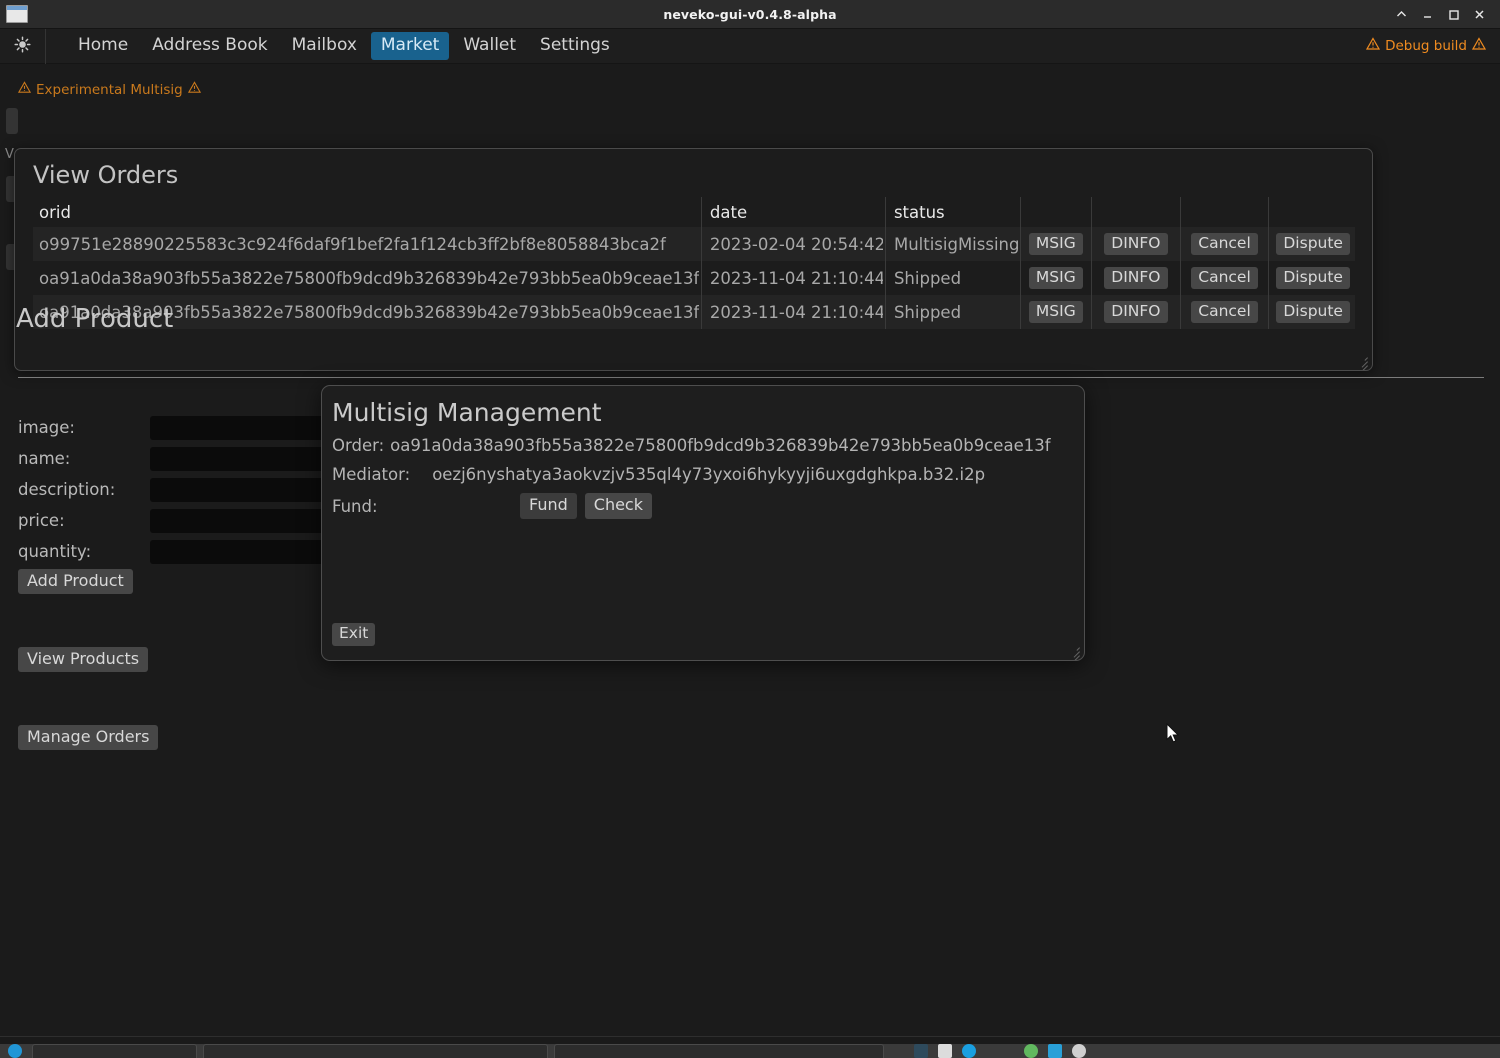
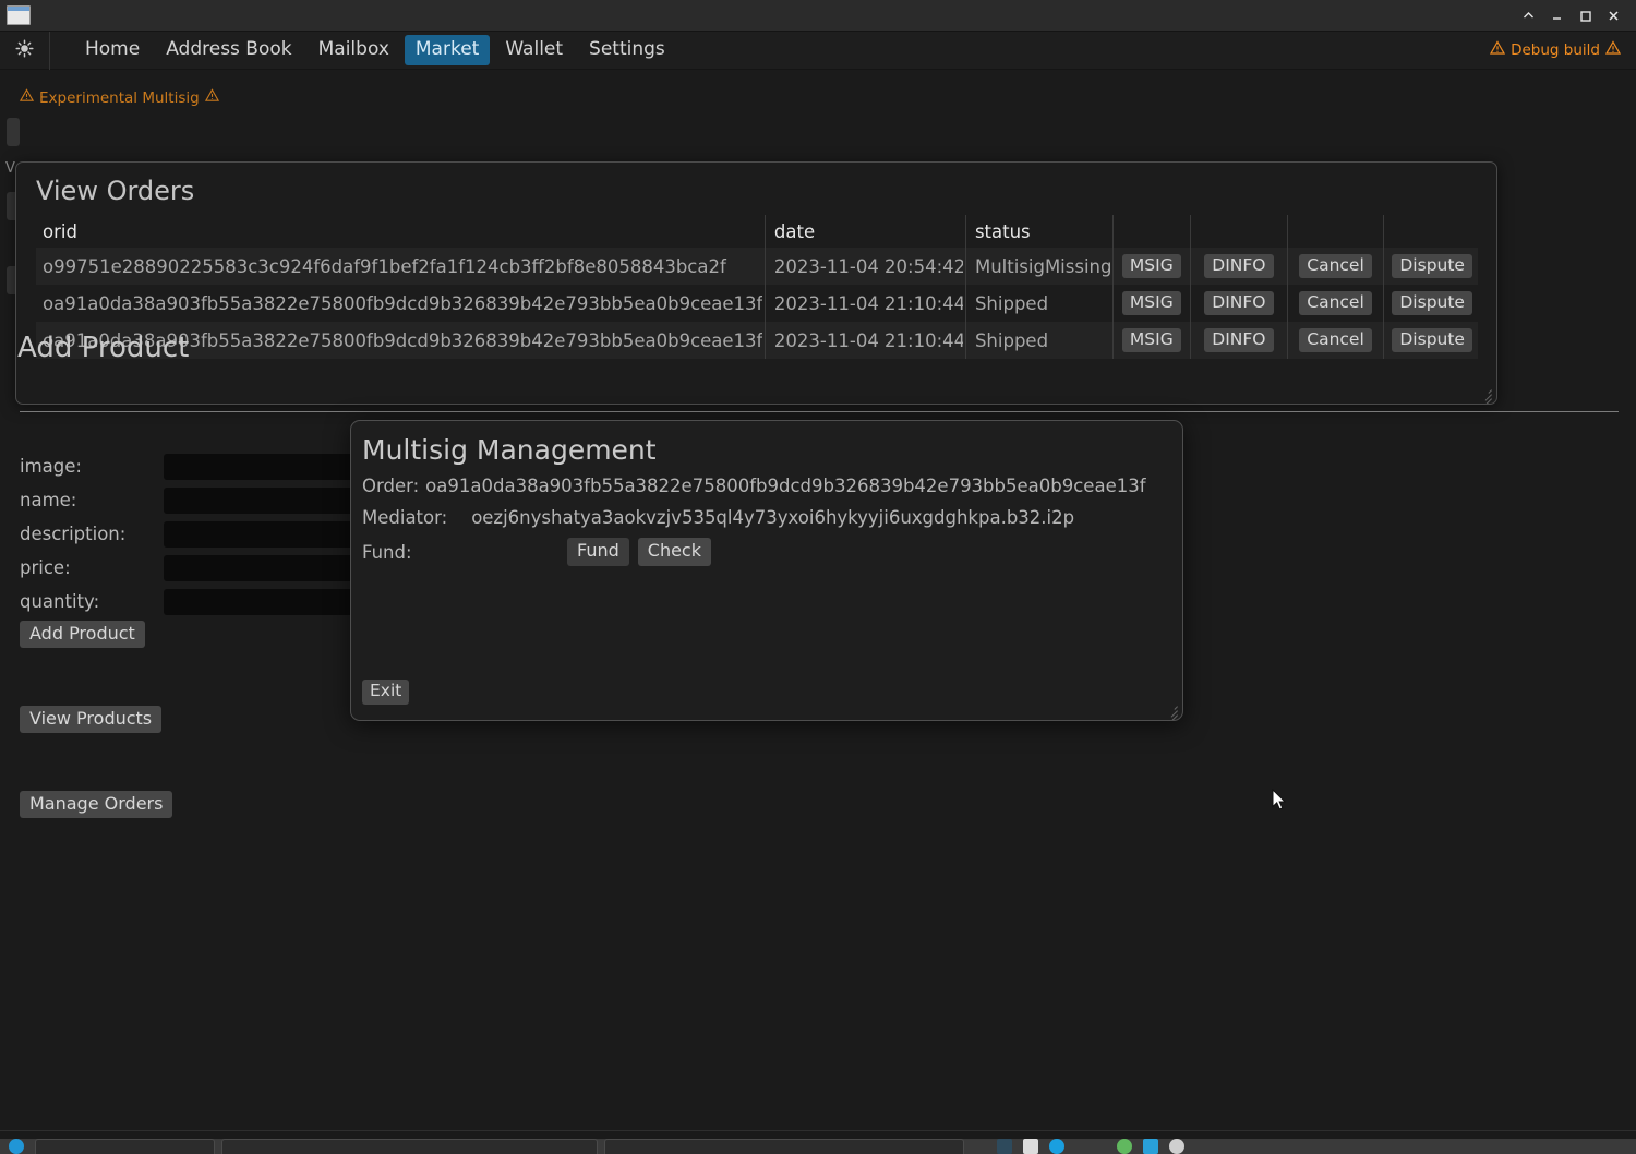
- neveko-gui-v0.4.8-alpha
  Home
  Address Book
  Mailbox
  Market
  Wallet
  Settings
  Debug build
  Experimental Multisig
  V
  View Orders
  orid
  date
  status
  o99751e28890225583c3c924f6daf9f1bef2fa1f124cb3ff2bf8e8058843bca2f
- 2023-02-04 20:54:42
+ 2023-11-04 20:54:42
  MultisigMissing
  MSIG
  DINFO
  Cancel
  Dispute
  oa91a0da38a903fb55a3822e75800fb9dcd9b326839b42e793bb5ea0b9ceae13f
  2023-11-04 21:10:44
  Shipped
  MSIG
  DINFO
  Cancel
  Dispute
  oa91a0da38a903fb55a3822e75800fb9dcd9b326839b42e793bb5ea0b9ceae13f
  2023-11-04 21:10:44
  Shipped
  MSIG
  DINFO
  Cancel
  Dispute
  Add Product
  image:
  name:
  description:
  price:
  quantity:
  Add Product
  View Products
  Manage Orders
  Multisig Management
  Order:
  oa91a0da38a903fb55a3822e75800fb9dcd9b326839b42e793bb5ea0b9ceae13f
  Mediator:
  oezj6nyshatya3aokvzjv535ql4y73yxoi6hykyyji6uxgdghkpa.b32.i2p
  Fund:
  Fund
  Check
  Exit
